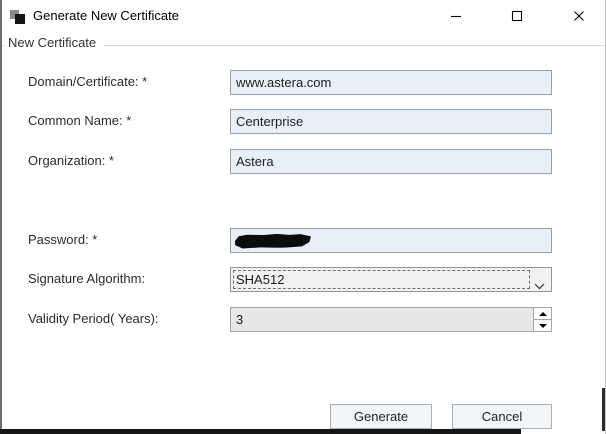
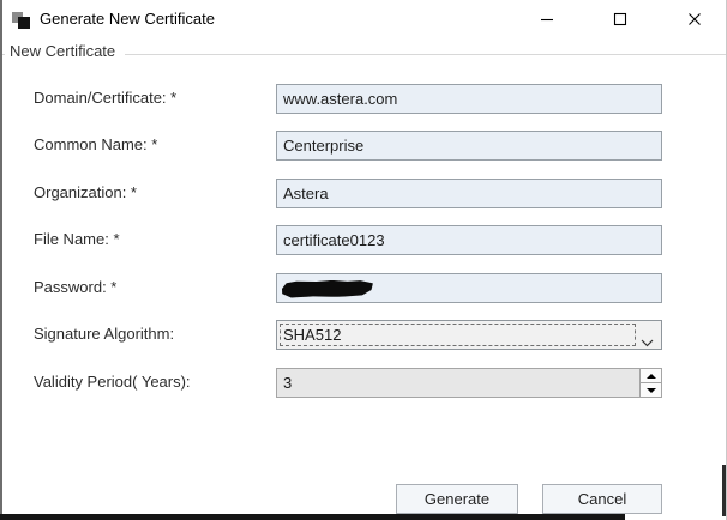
  Generate New Certificate
  New Certificate
  Domain/Certificate: *
  www.astera.com
  Common Name: *
  Centerprise
  Organization: *
  Astera
+ File Name: *
+ certificate0123
  Password: *
  Signature Algorithm:
  SHA512
  Validity Period( Years):
  3
  Generate
  Cancel
